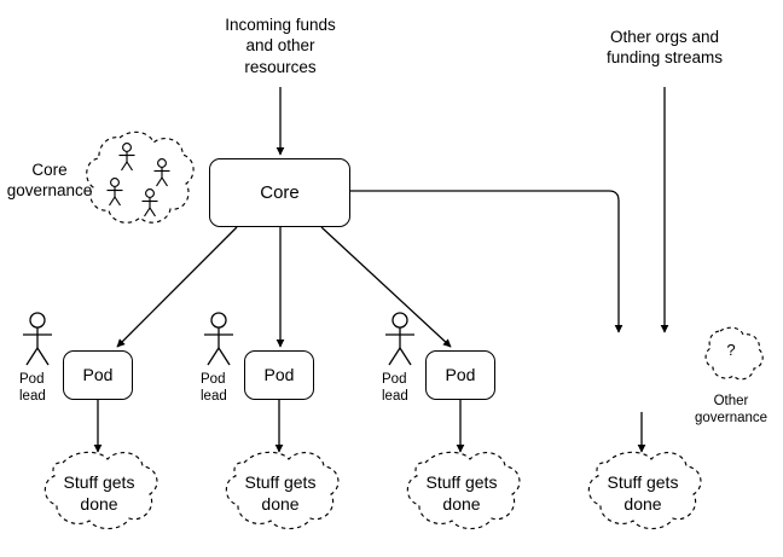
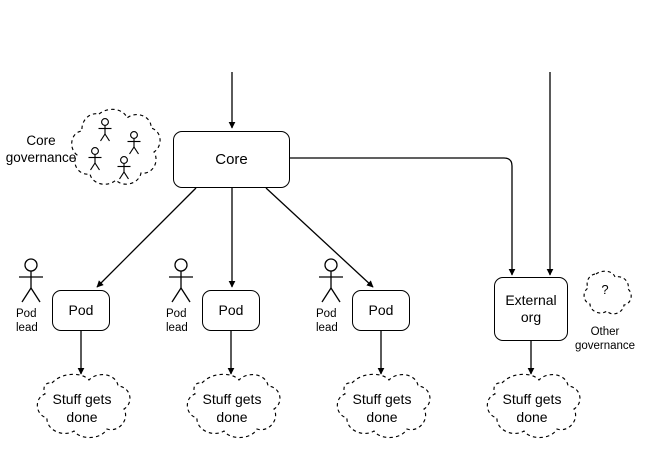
- Incoming funds
- and other
- resources
- Other orgs and
- funding streams
  Core
  governance
  Core
+ External
+ org
  ?
  Other
  governance
  Pod
  Pod
  lead
  Stuff gets
  done
  Pod
  Pod
  lead
  Stuff gets
  done
  Pod
  Pod
  lead
  Stuff gets
  done
  Stuff gets
  done
